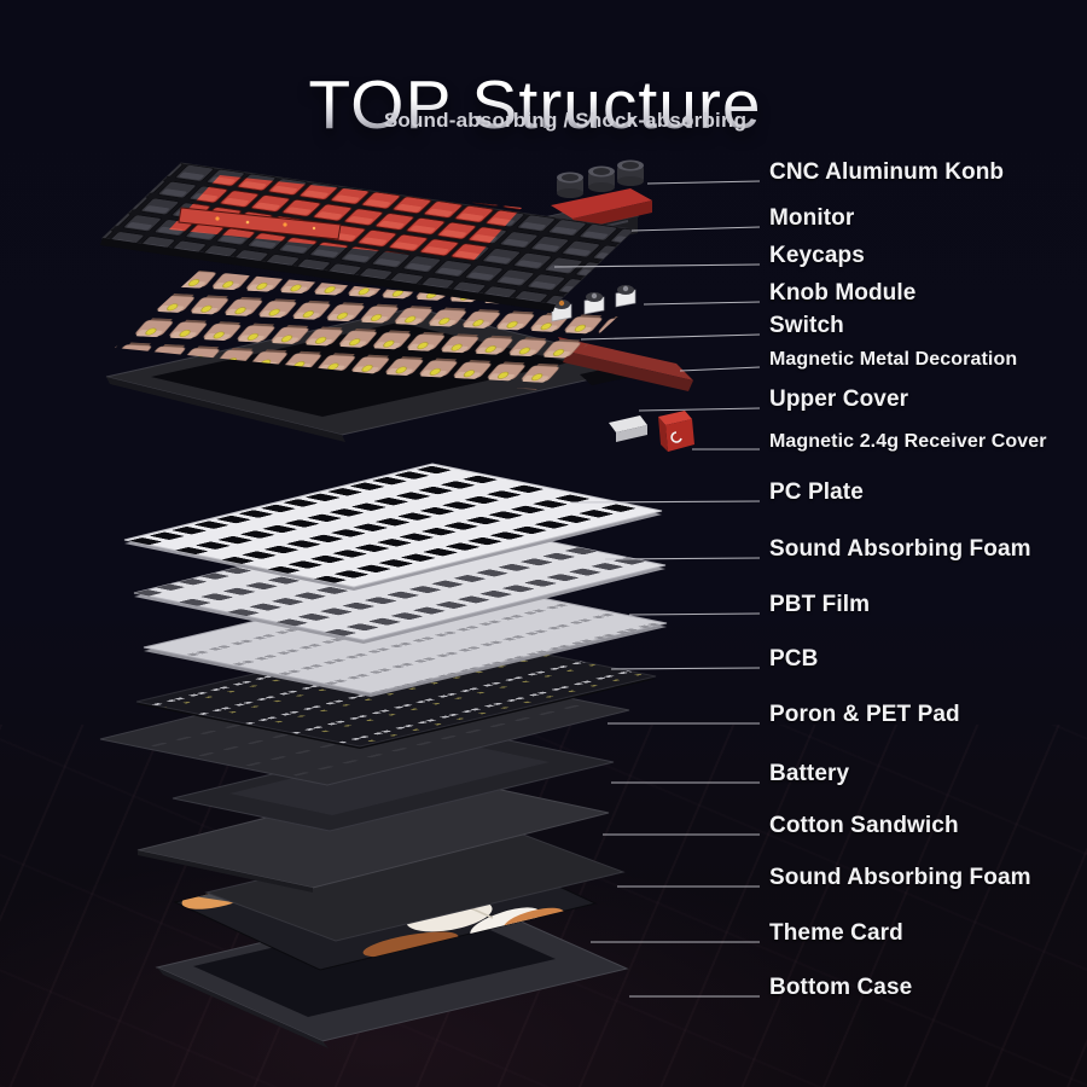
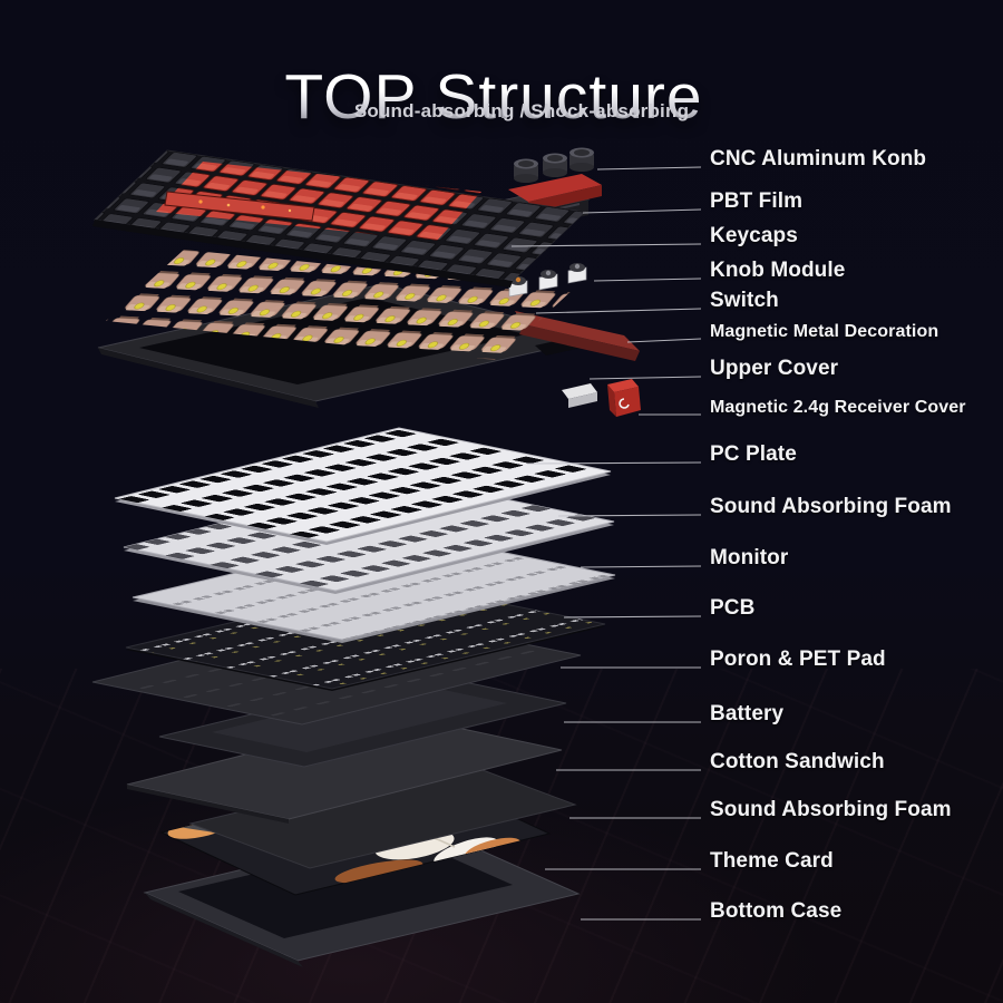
  TOP Structure
  Sound-absorbing / Shock-absorbing
  CNC Aluminum Konb
- Monitor
+ PBT Film
  Keycaps
  Knob Module
  Switch
  Magnetic Metal Decoration
  Upper Cover
  Magnetic 2.4g Receiver Cover
  PC Plate
  Sound Absorbing Foam
- PBT Film
+ Monitor
  PCB
  Poron & PET Pad
  Battery
  Cotton Sandwich
  Sound Absorbing Foam
  Theme Card
  Bottom Case
